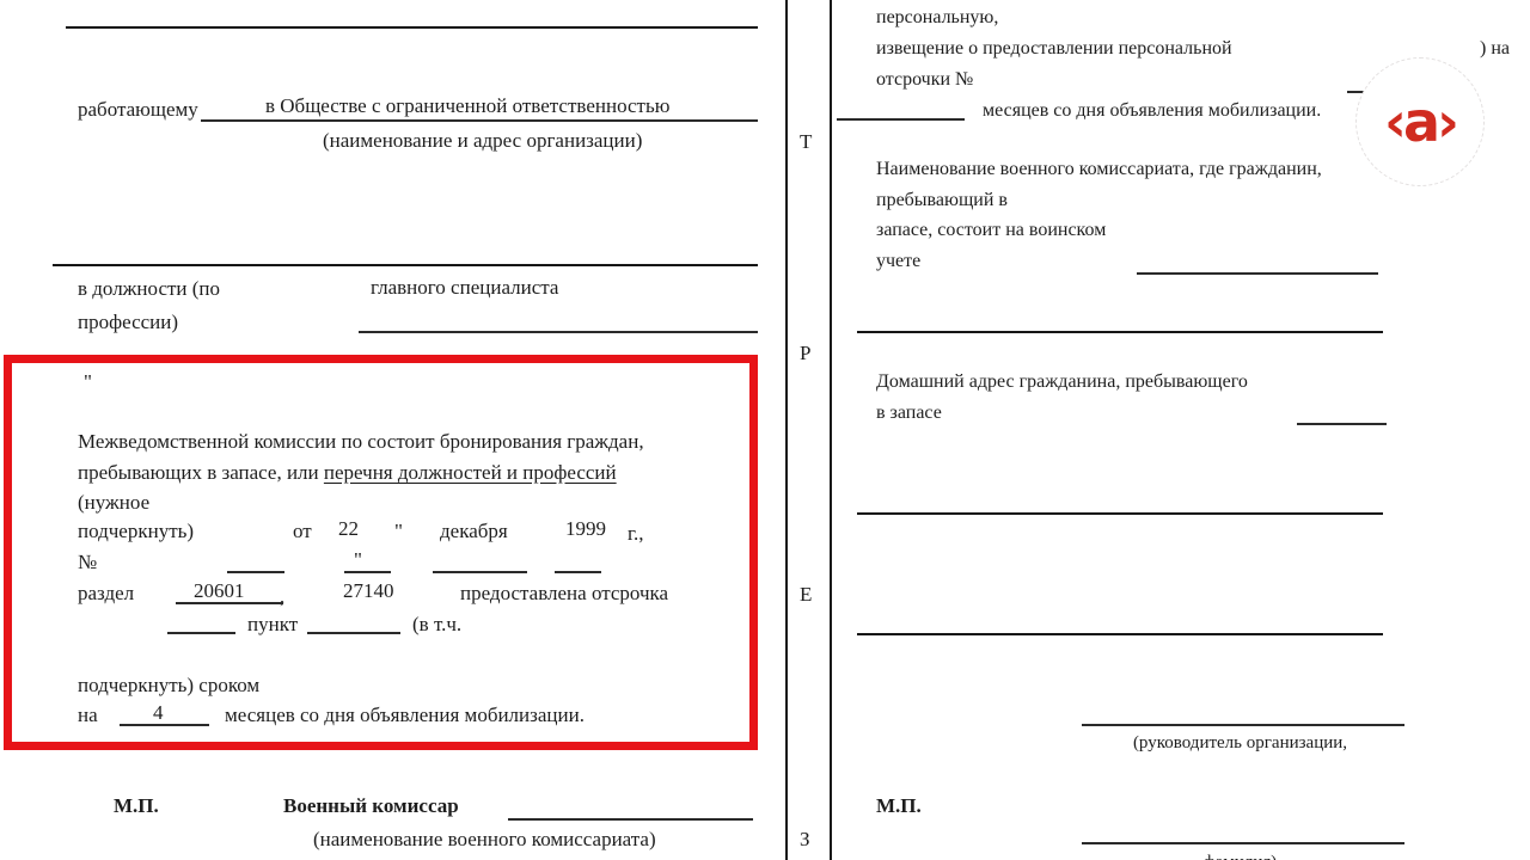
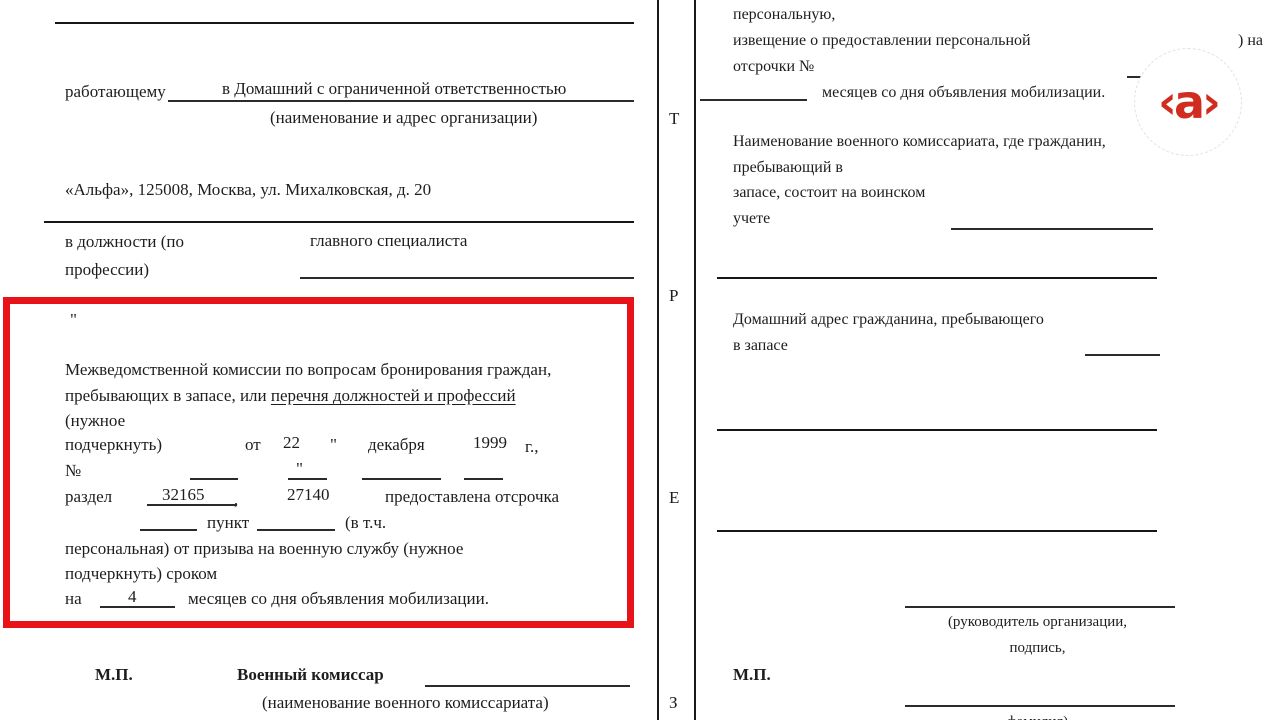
  работающему
- в Обществе с ограниченной ответственностью
+ в Домашний с ограниченной ответственностью
  (наименование и адрес организации)
+ «Альфа», 125008, Москва, ул. Михалковская, д. 20
  в должности (по
  профессии)
  главного специалиста
  "
- Межведомственной комиссии по состоит бронирования граждан,
+ Межведомственной комиссии по вопросам бронирования граждан,
  пребывающих в запасе, или перечня должностей и профессий
  (нужное
  подчеркнуть)
  от
  22
  "
  декабря
  1999
  г.,
  №
  "
  раздел
- 20601
+ 32165
  ,
  27140
  предоставлена отсрочка
  пункт
  (в т.ч.
+ персональная) от призыва на военную службу (нужное
  подчеркнуть) сроком
  на
  4
  месяцев со дня объявления мобилизации.
  М.П.
  Военный комиссар
  (наименование военного комиссариата)
  Т
  Р
  Е
  З
  персональную,
  извещение о предоставлении персональной
  ) на
  отсрочки №
  месяцев со дня объявления мобилизации.
  ‹а›
  Наименование военного комиссариата, где гражданин,
  пребывающий в
  запасе, состоит на воинском
  учете
  Домашний адрес гражданина, пребывающего
  в запасе
  (руководитель организации,
+ подпись,
  М.П.
